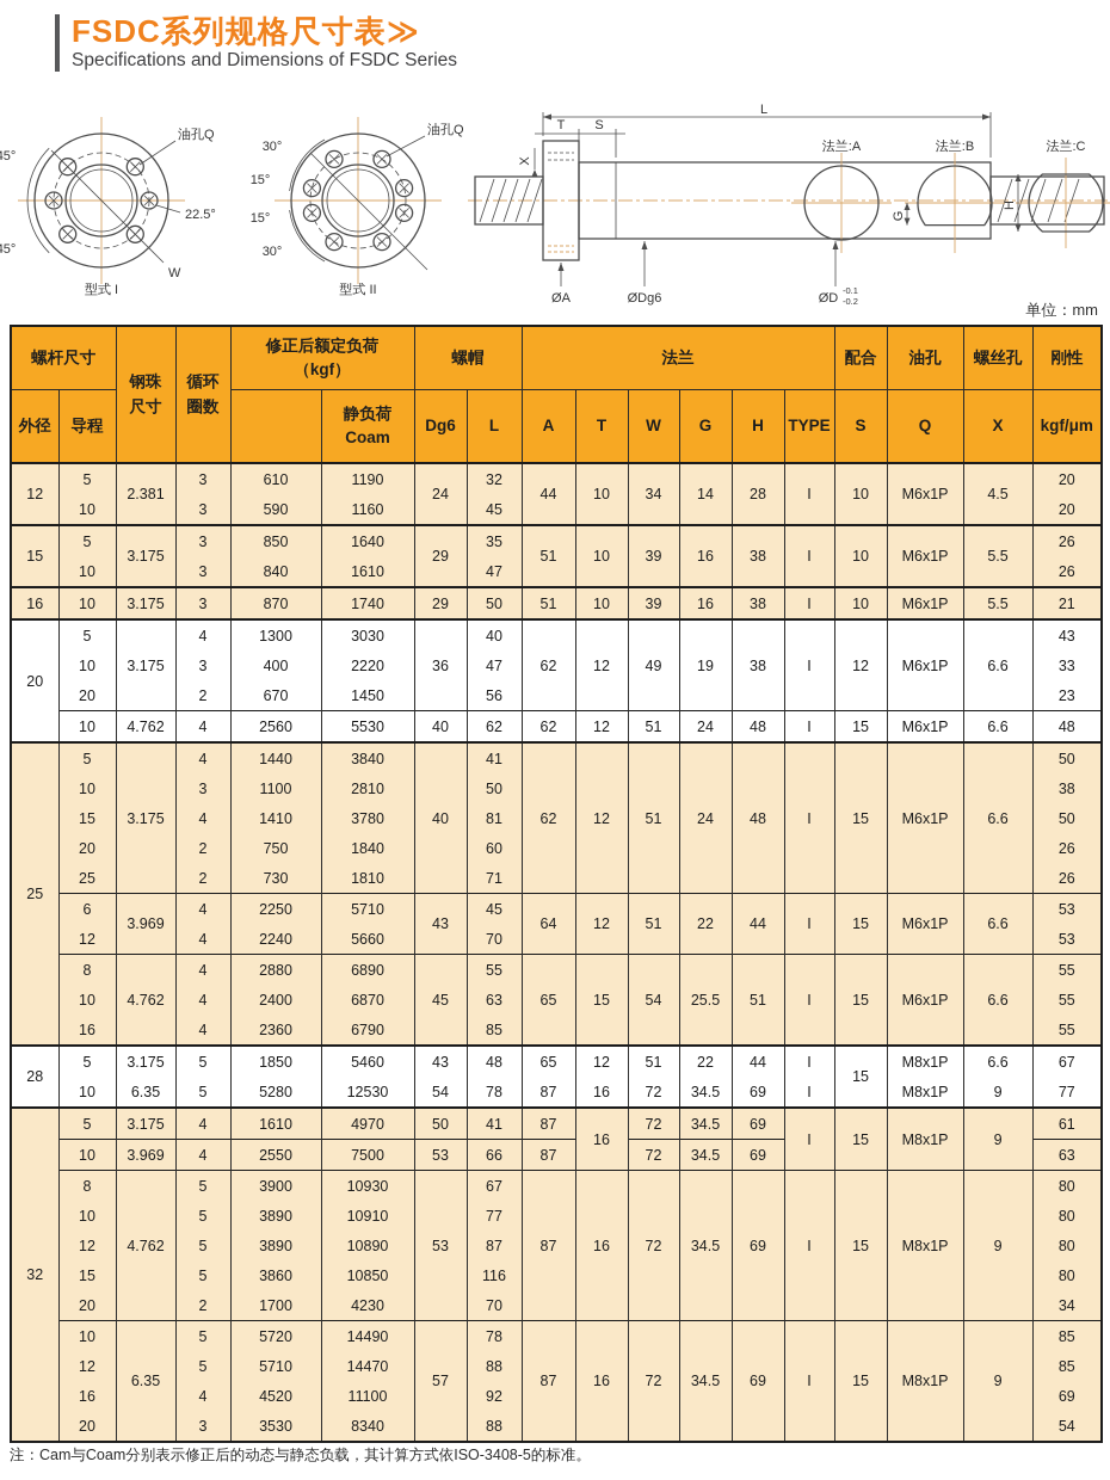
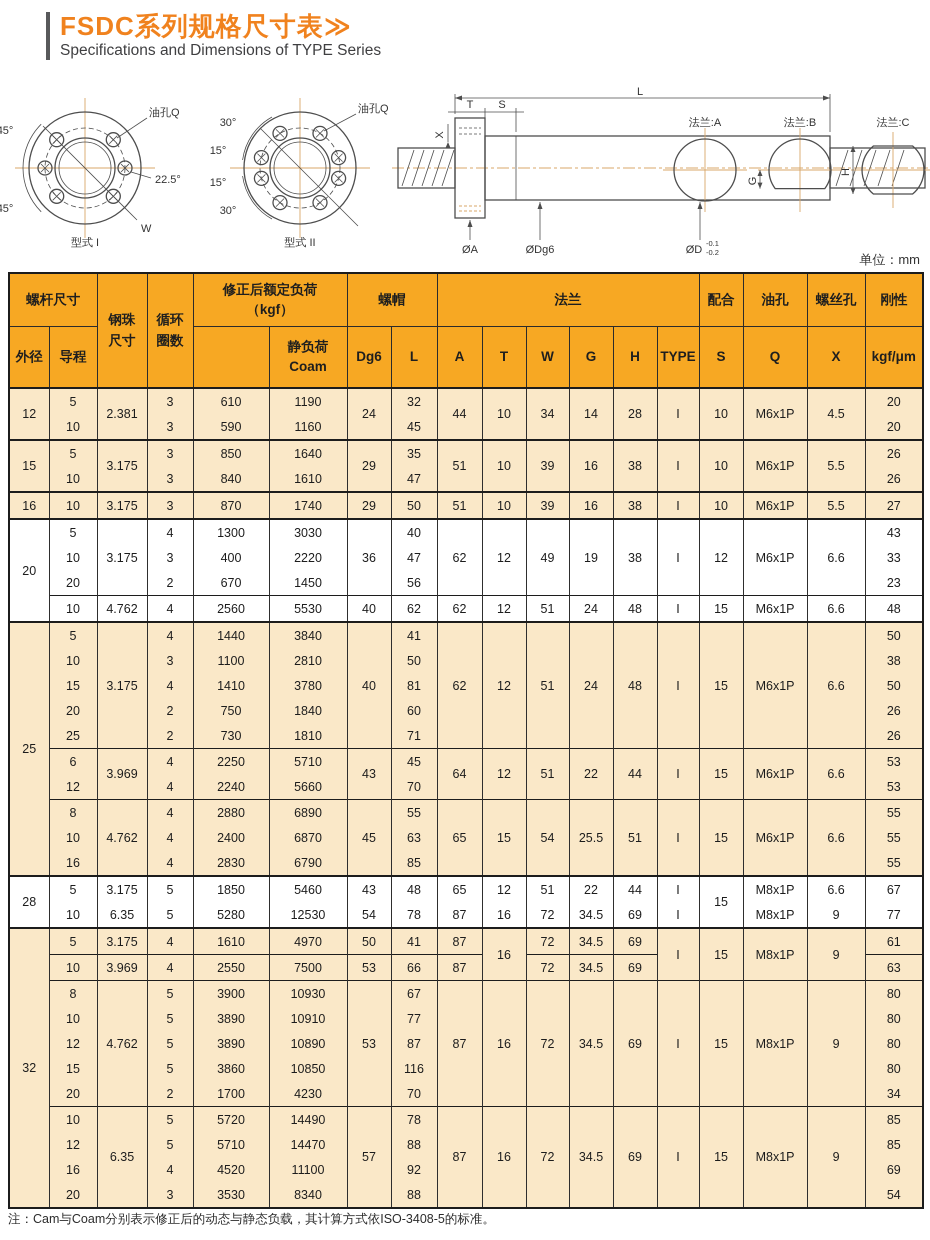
  FSDC系列规格尺寸表≫
- Specifications and Dimensions of FSDC Series
+ Specifications and Dimensions of TYPE Series
  22.5°
  油孔Q
  W
  型式 I
  30°
  15°
  15°
  30°
  油孔Q
  型式 II
  L
  T
  S
  ØA
  ØDg6
  ØD
  -0.1
  -0.2
  法兰:A
  法兰:B
  法兰:C
  单位：mm
  螺杆尺寸	钢珠 尺寸	循环 圈数	修正后额定负荷 （kgf）	螺帽	法兰	配合	油孔	螺丝孔	刚性
  外径	导程		静负荷 Coam	Dg6	L	A	T	W	G	H	TYPE	S	Q	X	kgf/μm
  12	5	2.381	3	610	1190	24	32	44	10	34	14	28	I	10	M6x1P	4.5	20
  10	3	590	1160	45	20
  15	5	3.175	3	850	1640	29	35	51	10	39	16	38	I	10	M6x1P	5.5	26
  10	3	840	1610	47	26
- 16	10	3.175	3	870	1740	29	50	51	10	39	16	38	I	10	M6x1P	5.5	21
+ 16	10	3.175	3	870	1740	29	50	51	10	39	16	38	I	10	M6x1P	5.5	27
  20	5	3.175	4	1300	3030	36	40	62	12	49	19	38	I	12	M6x1P	6.6	43
  10	3	400	2220	47	33
  20	2	670	1450	56	23
  10	4.762	4	2560	5530	40	62	62	12	51	24	48	I	15	M6x1P	6.6	48
  25	5	3.175	4	1440	3840	40	41	62	12	51	24	48	I	15	M6x1P	6.6	50
  10	3	1100	2810	50	38
  15	4	1410	3780	81	50
  20	2	750	1840	60	26
  25	2	730	1810	71	26
  6	3.969	4	2250	5710	43	45	64	12	51	22	44	I	15	M6x1P	6.6	53
  12	4	2240	5660	70	53
  8	4.762	4	2880	6890	45	55	65	15	54	25.5	51	I	15	M6x1P	6.6	55
  10	4	2400	6870	63	55
- 16	4	2360	6790	85	55
+ 16	4	2830	6790	85	55
  28	5	3.175	5	1850	5460	43	48	65	12	51	22	44	I	15	M8x1P	6.6	67
  10	6.35	5	5280	12530	54	78	87	16	72	34.5	69	I	M8x1P	9	77
  32	5	3.175	4	1610	4970	50	41	87	16	72	34.5	69	I	15	M8x1P	9	61
  10	3.969	4	2550	7500	53	66	87	72	34.5	69	63
  8	4.762	5	3900	10930	53	67	87	16	72	34.5	69	I	15	M8x1P	9	80
  10	5	3890	10910	77	80
  12	5	3890	10890	87	80
  15	5	3860	10850	116	80
  20	2	1700	4230	70	34
  10	6.35	5	5720	14490	57	78	87	16	72	34.5	69	I	15	M8x1P	9	85
  12	5	5710	14470	88	85
  16	4	4520	11100	92	69
  20	3	3530	8340	88	54
  注：Cam与Coam分别表示修正后的动态与静态负载，其计算方式依ISO-3408-5的标准。
